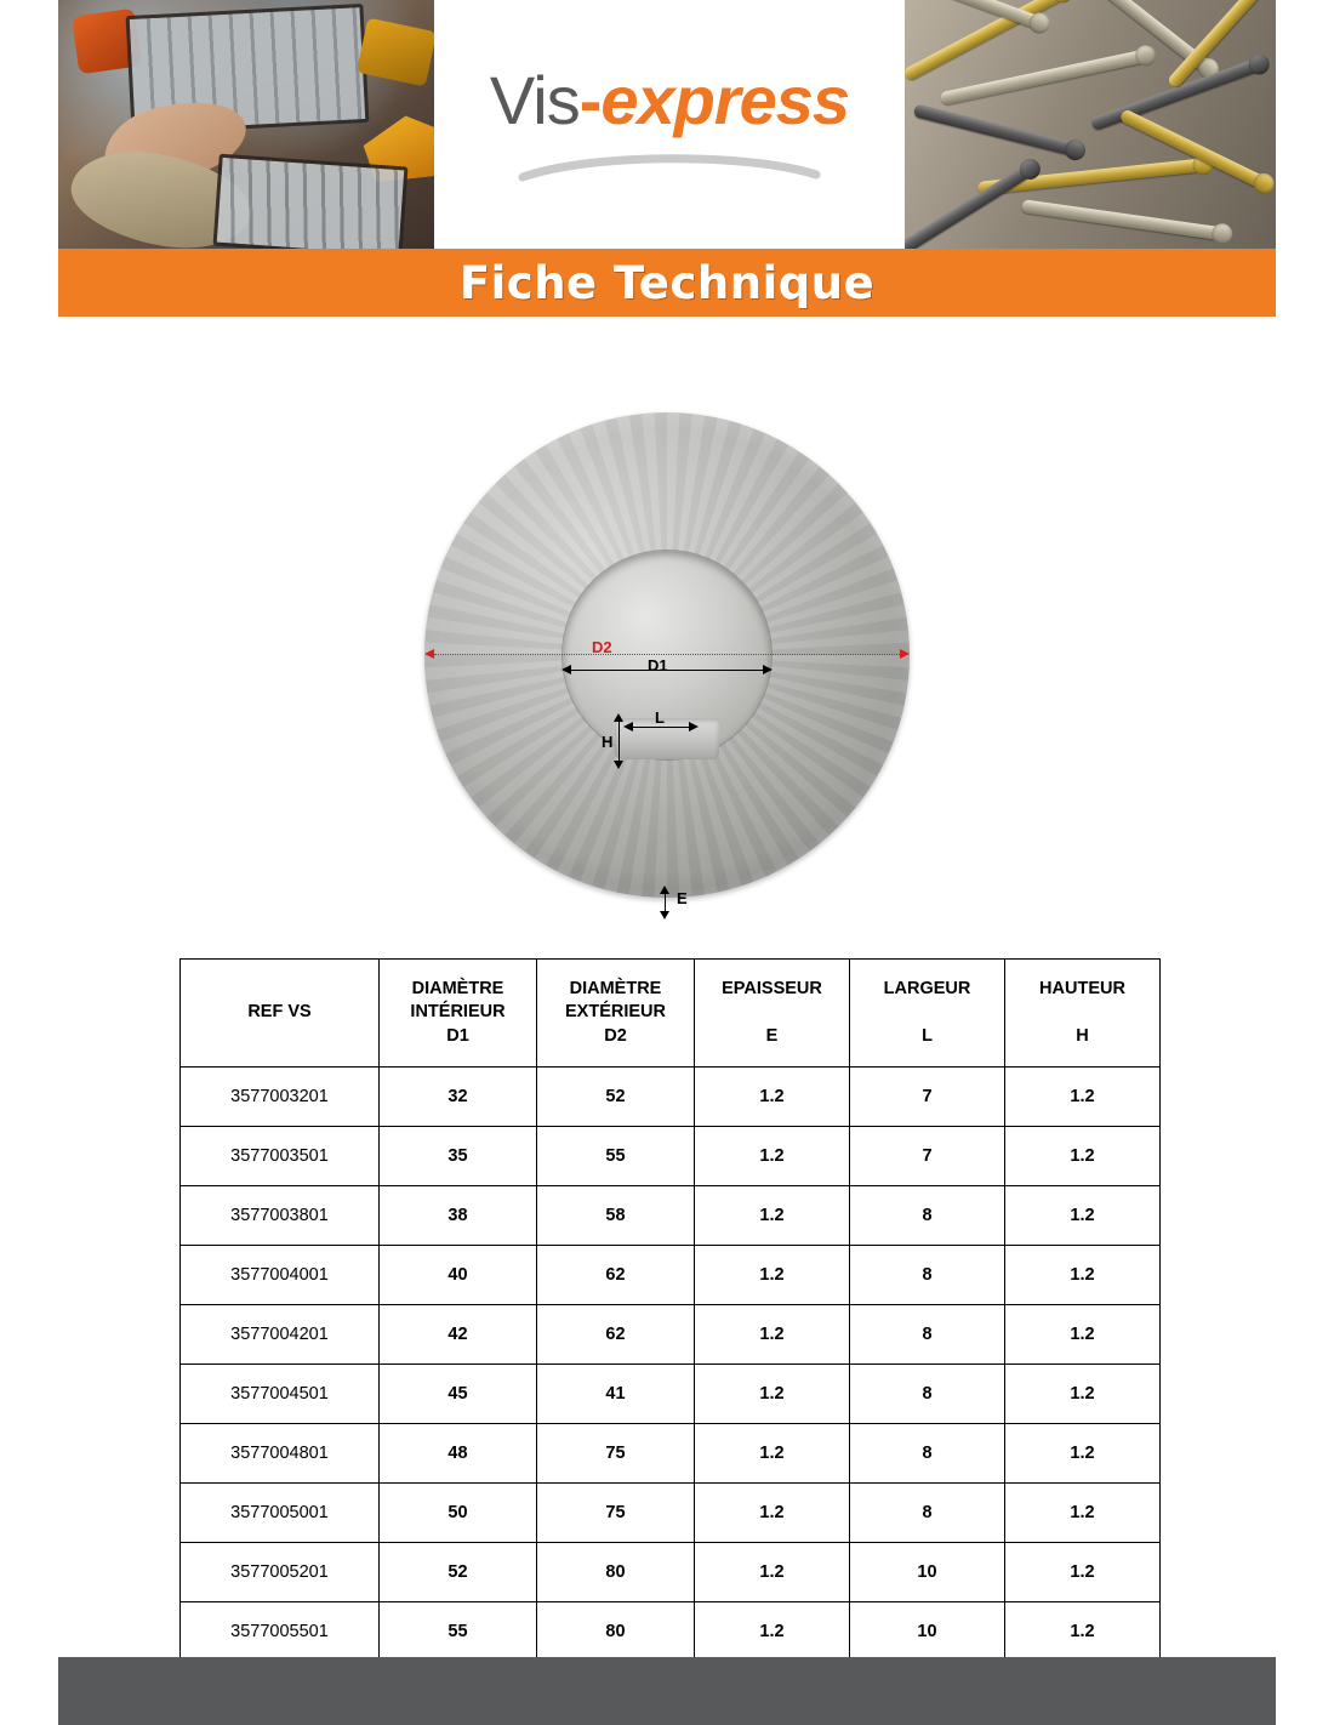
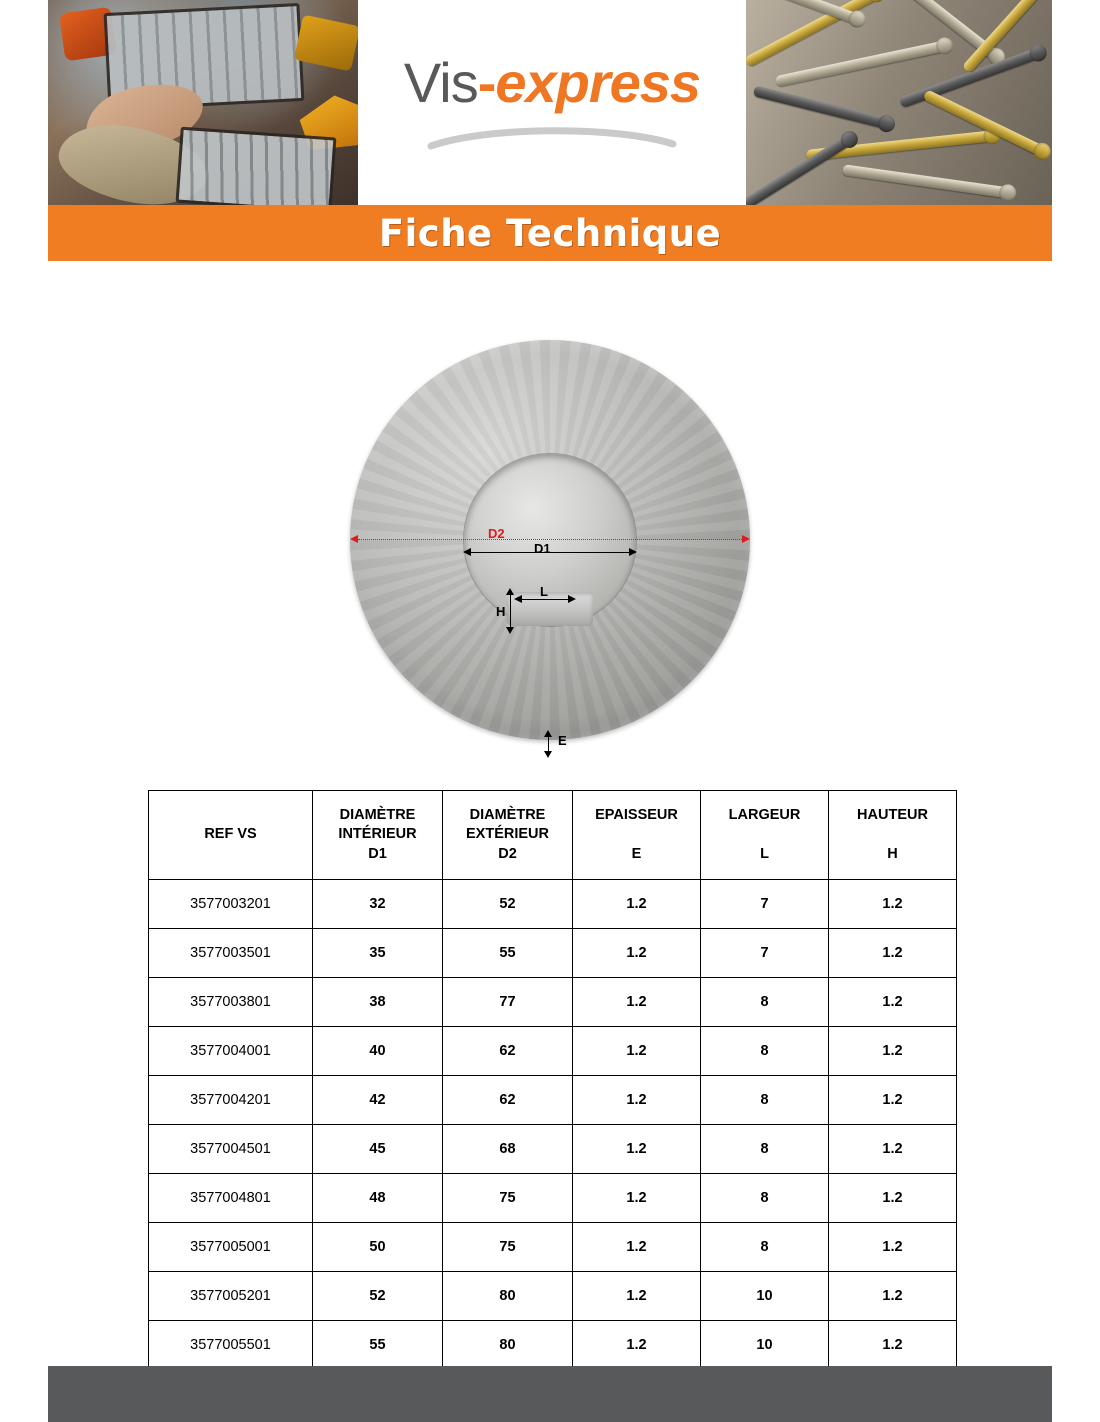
  Vis-express
  Fiche Technique
  D2
  D1
  L
  H
  E
  REF VS	DIAMÈTRE INTÉRIEUR D1	DIAMÈTRE EXTÉRIEUR D2	EPAISSEUR E	LARGEUR L	HAUTEUR H
  3577003201	32	52	1.2	7	1.2
  3577003501	35	55	1.2	7	1.2
- 3577003801	38	58	1.2	8	1.2
+ 3577003801	38	77	1.2	8	1.2
  3577004001	40	62	1.2	8	1.2
  3577004201	42	62	1.2	8	1.2
- 3577004501	45	41	1.2	8	1.2
+ 3577004501	45	68	1.2	8	1.2
  3577004801	48	75	1.2	8	1.2
  3577005001	50	75	1.2	8	1.2
  3577005201	52	80	1.2	10	1.2
  3577005501	55	80	1.2	10	1.2
